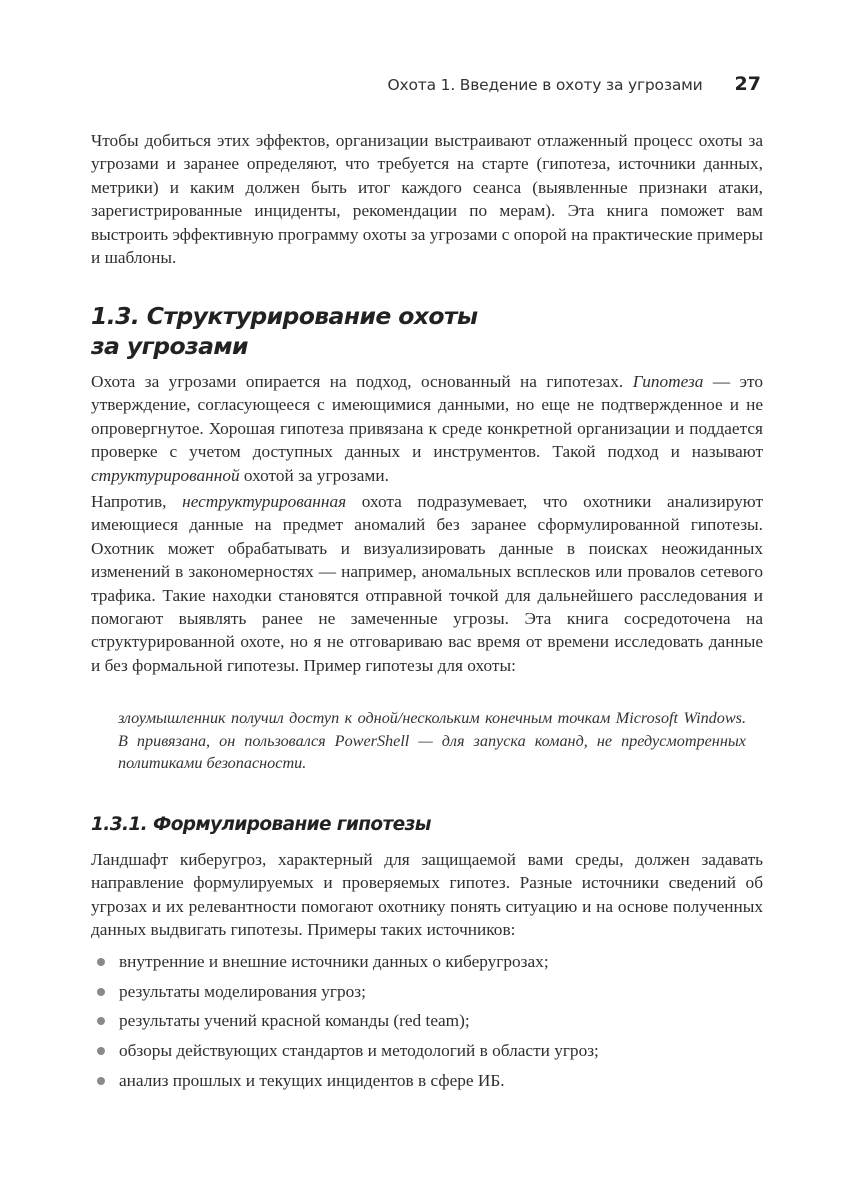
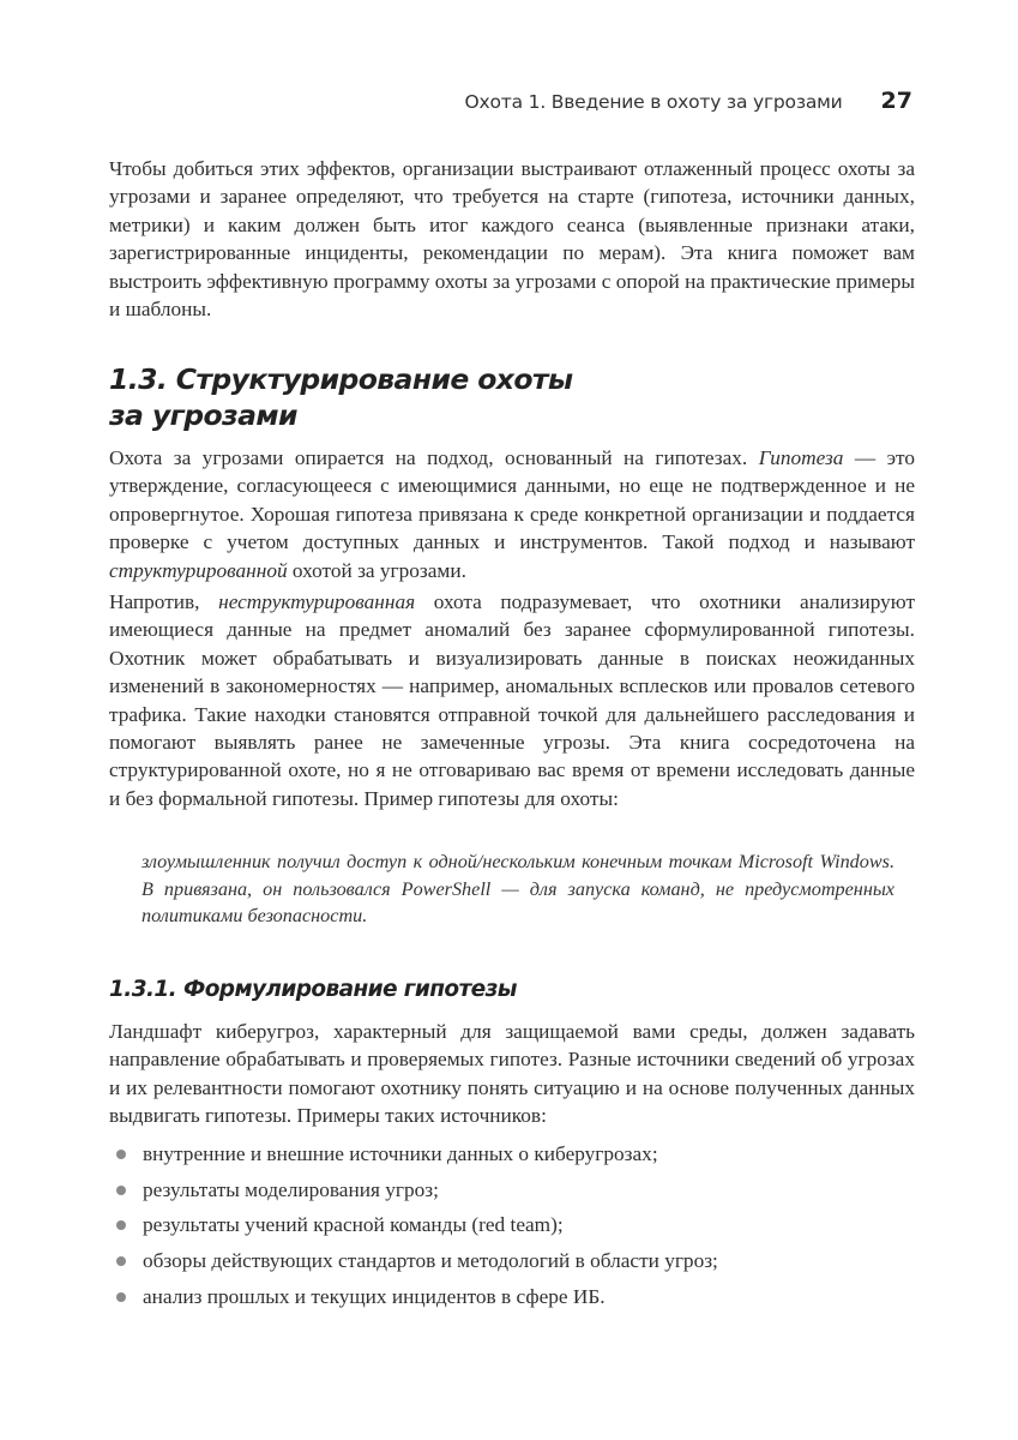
  Охота 1. Введение в охоту за угрозами
  27
  Чтобы добиться этих эффектов, организации выстраивают отлаженный процесс охоты за угрозами и заранее определяют, что требуется на старте (гипотеза, источники данных, метрики) и каким должен быть итог каждого сеанса (выявленные признаки атаки, зарегистрированные инциденты, рекомендации по мерам). Эта книга поможет вам выстроить эффективную программу охоты за угрозами с опорой на практические примеры и шаблоны.
  1.3. Структурирование охоты
  за угрозами
  Охота за угрозами опирается на подход, основанный на гипотезах. Гипотеза — это утверждение, согласующееся с имеющимися данными, но еще не подтвержденное и не опровергнутое. Хорошая гипотеза привязана к среде конкретной организации и поддается проверке с учетом доступных данных и инструментов. Такой подход и называют структурированной охотой за угрозами.
  Напротив, неструктурированная охота подразумевает, что охотники анализируют имеющиеся данные на предмет аномалий без заранее сформулированной гипотезы. Охотник может обрабатывать и визуализировать данные в поисках неожиданных изменений в закономерностях — например, аномальных всплесков или провалов сетевого трафика. Такие находки становятся отправной точкой для дальнейшего расследования и помогают выявлять ранее не замеченные угрозы. Эта книга сосредоточена на структурированной охоте, но я не отговариваю вас время от времени исследовать данные и без формальной гипотезы. Пример гипотезы для охоты:
  злоумышленник получил доступ к одной/нескольким конечным точкам Microsoft Windows. В привязана, он пользовался PowerShell — для запуска команд, не предусмотренных политиками безопасности.
  1.3.1. Формулирование гипотезы
- Ландшафт киберугроз, характерный для защищаемой вами среды, должен задавать направление формулируемых и проверяемых гипотез. Разные источники сведений об угрозах и их релевантности помогают охотнику понять ситуацию и на основе полученных данных выдвигать гипотезы. Примеры таких источников:
+ Ландшафт киберугроз, характерный для защищаемой вами среды, должен задавать направление обрабатывать и проверяемых гипотез. Разные источники сведений об угрозах и их релевантности помогают охотнику понять ситуацию и на основе полученных данных выдвигать гипотезы. Примеры таких источников:
  внутренние и внешние источники данных о киберугрозах;
  результаты моделирования угроз;
  результаты учений красной команды (red team);
  обзоры действующих стандартов и методологий в области угроз;
  анализ прошлых и текущих инцидентов в сфере ИБ.
